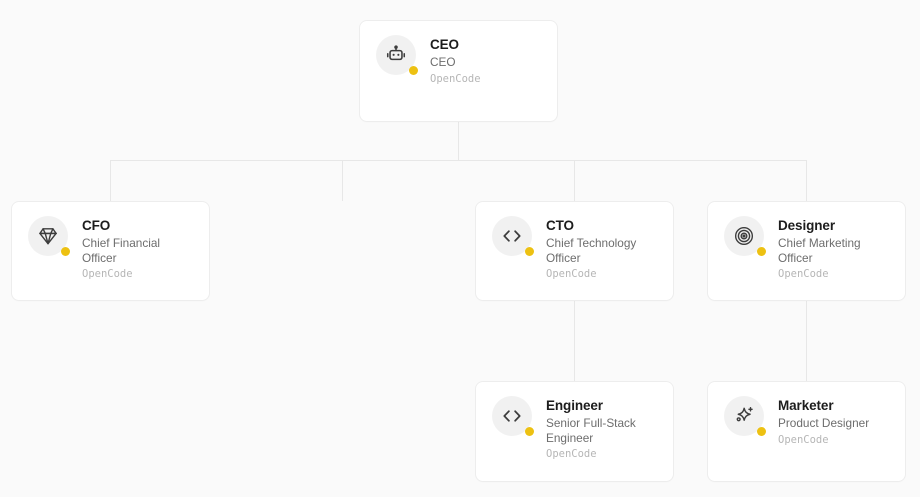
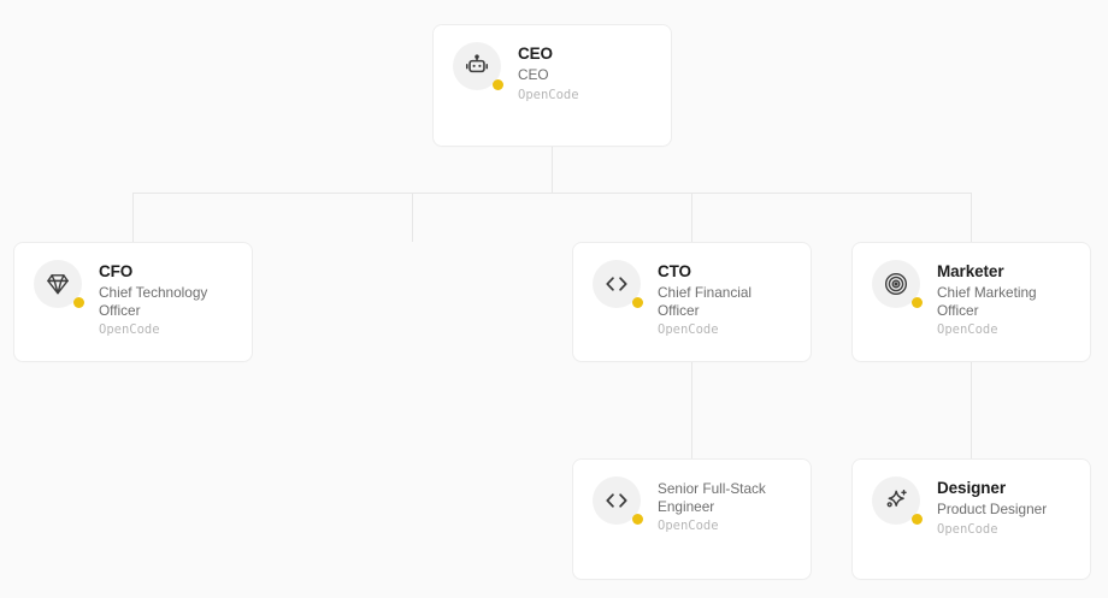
  CEO
  CEO
  OpenCode
  CFO
- Chief Financial Officer
+ Chief Technology Officer
  OpenCode
  CTO
- Chief Technology Officer
+ Chief Financial Officer
  OpenCode
- Designer
+ Marketer
  Chief Marketing Officer
  OpenCode
- Engineer
  Senior Full-Stack Engineer
  OpenCode
- Marketer
+ Designer
  Product Designer
  OpenCode
